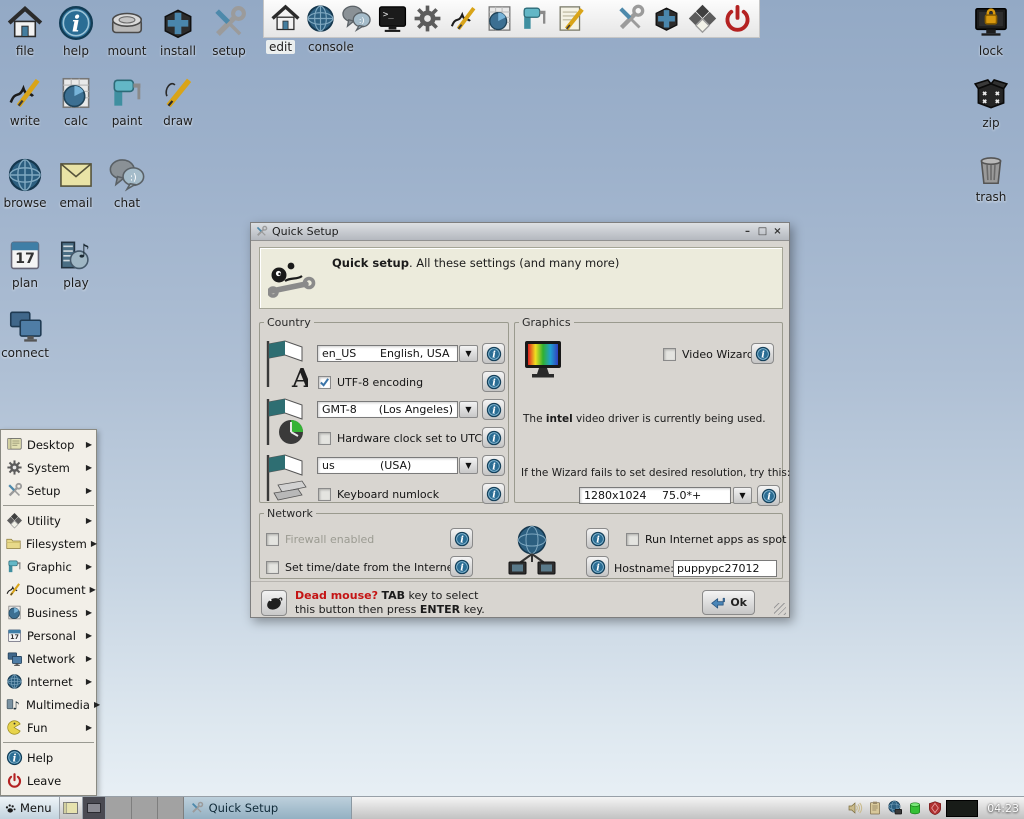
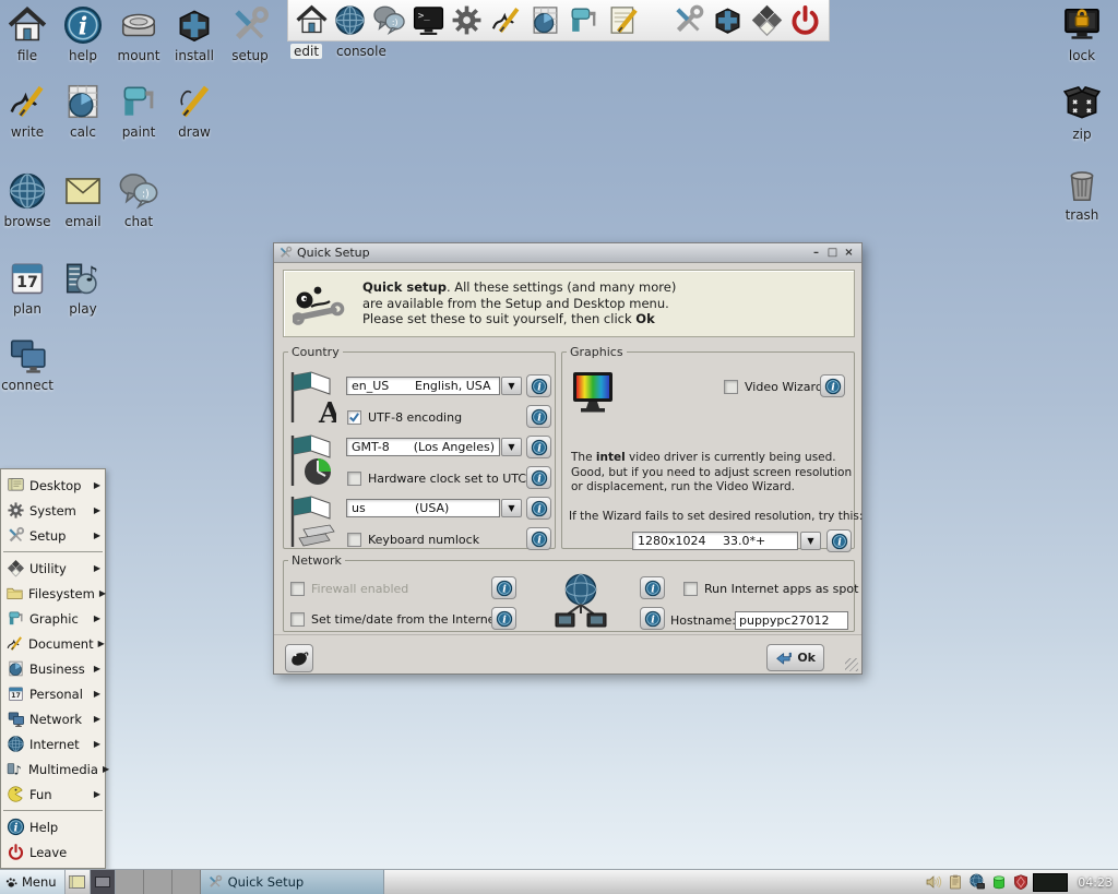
  :)
  >_
  edit
  console
  file
  i
  help
  mount
  install
  setup
  write
  calc
  paint
  draw
  browse
  email
  :)
  chat
  17
  plan
  ♪
  play
  connect
  lock
  zip
  trash
  Desktop
  ▶
  System
  ▶
  Setup
  ▶
  Utility
  ▶
  Filesystem
  ▶
  Graphic
  ▶
  Document
  ▶
  Business
  ▶
  17
  Personal
  ▶
  Network
  ▶
  Internet
  ▶
  ♪
  Multimedia
  ▶
  Fun
  ▶
  i
  Help
  Leave
  Quick Setup
  –
  □
  ×
  Quick setup. All these settings (and many more)
+ are available from the Setup and Desktop menu.
+ Please set these to suit yourself, then click Ok
  Country
  A
  en_US
  English, USA
  ▼
  i
  UTF-8 encoding
  i
  GMT-8
  (Los Angeles)
  ▼
  i
  Hardware clock set to UTC
  i
  us
  (USA)
  ▼
  i
  Keyboard numlock
  i
  Graphics
  Video Wizar
  i
  The intel video driver is currently being used.
+ Good, but if you need to adjust screen resolution
+ or displacement, run the Video Wizard.
  If the Wizard fails to set desired resolution, try this:
  1280x1024
- 75.0*+
+ 33.0*+
  ▼
  i
  Network
  Firewall enabled
  i
  Set time/date from the Intern
  i
  i
  Run Internet apps as spot
  i
  Hostname
  puppypc27012
- Dead mouse? TAB key to select
- this button then press ENTER key.
  Ok
  Menu
  Quick Setup
  04:23
